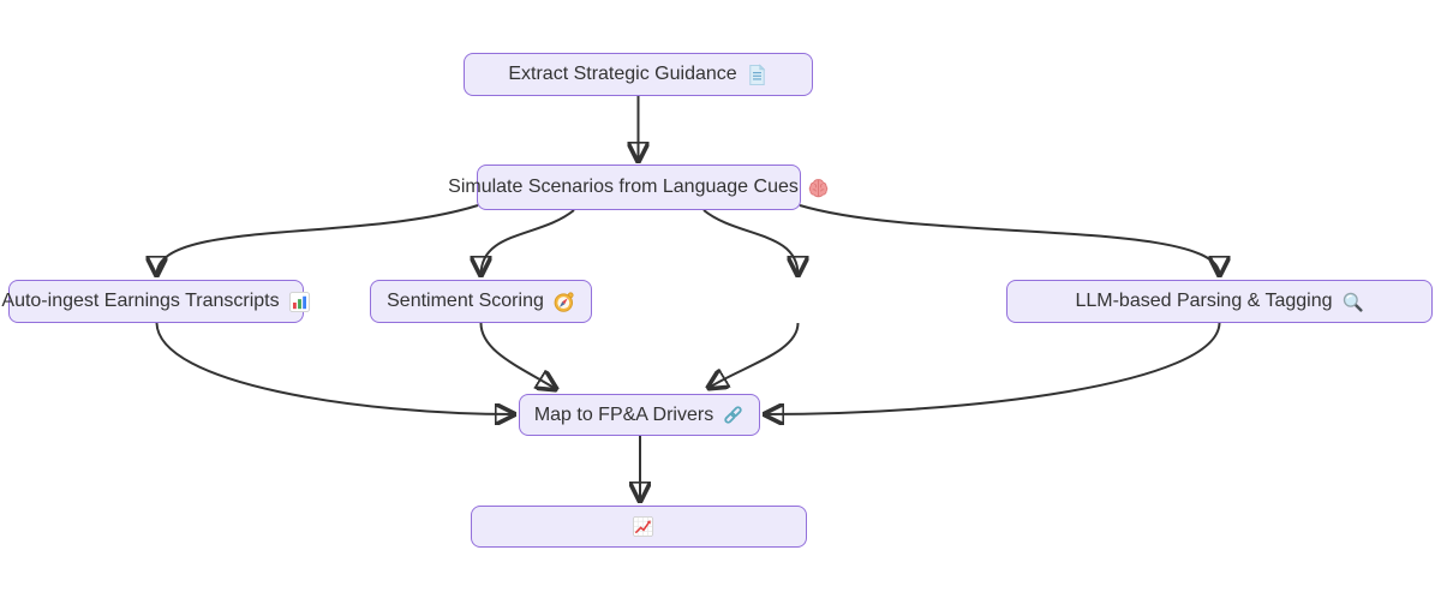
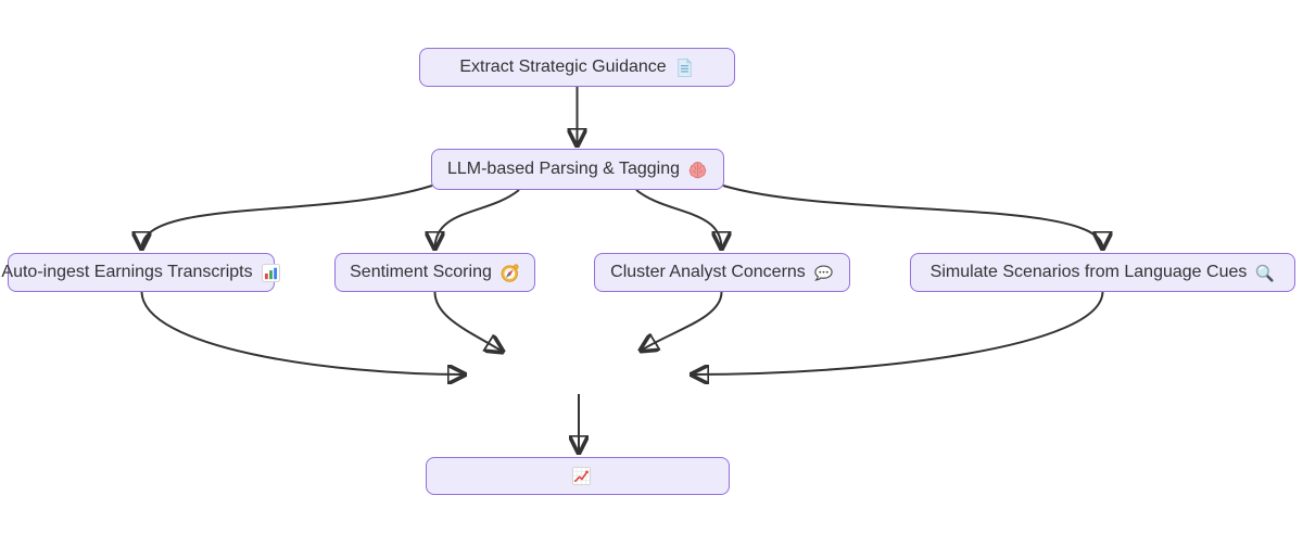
  Extract Strategic Guidance
- Simulate Scenarios from Language Cues
+ LLM-based Parsing & Tagging
  Auto-ingest Earnings Transcripts
  Sentiment Scoring
+ Cluster Analyst Concerns
- LLM-based Parsing & Tagging
+ Simulate Scenarios from Language Cues
- Map to FP&A Drivers
